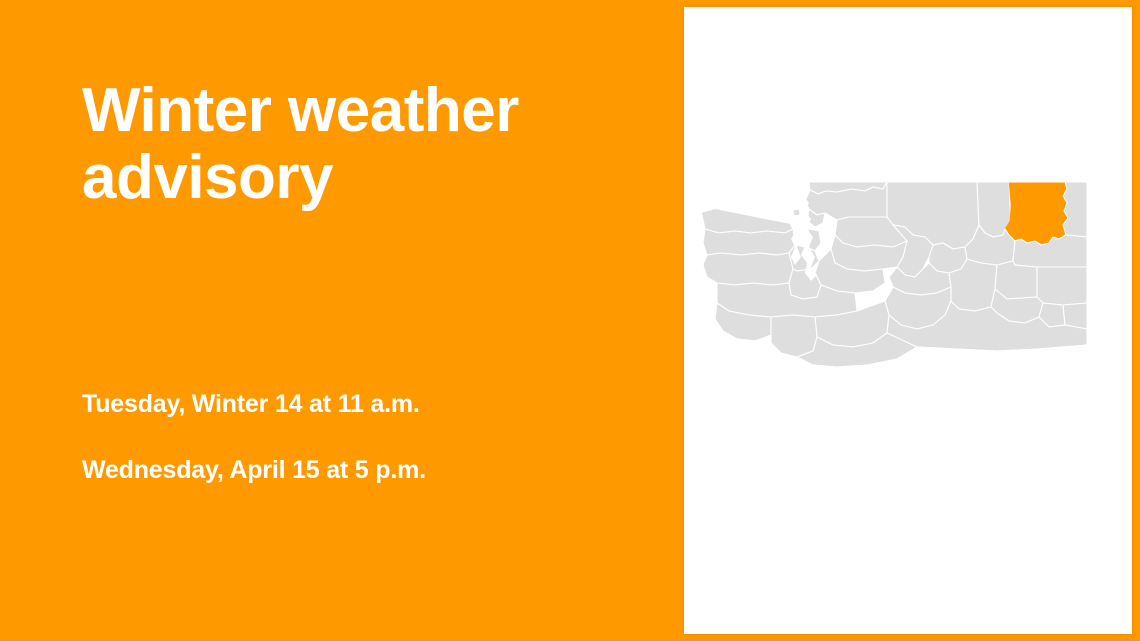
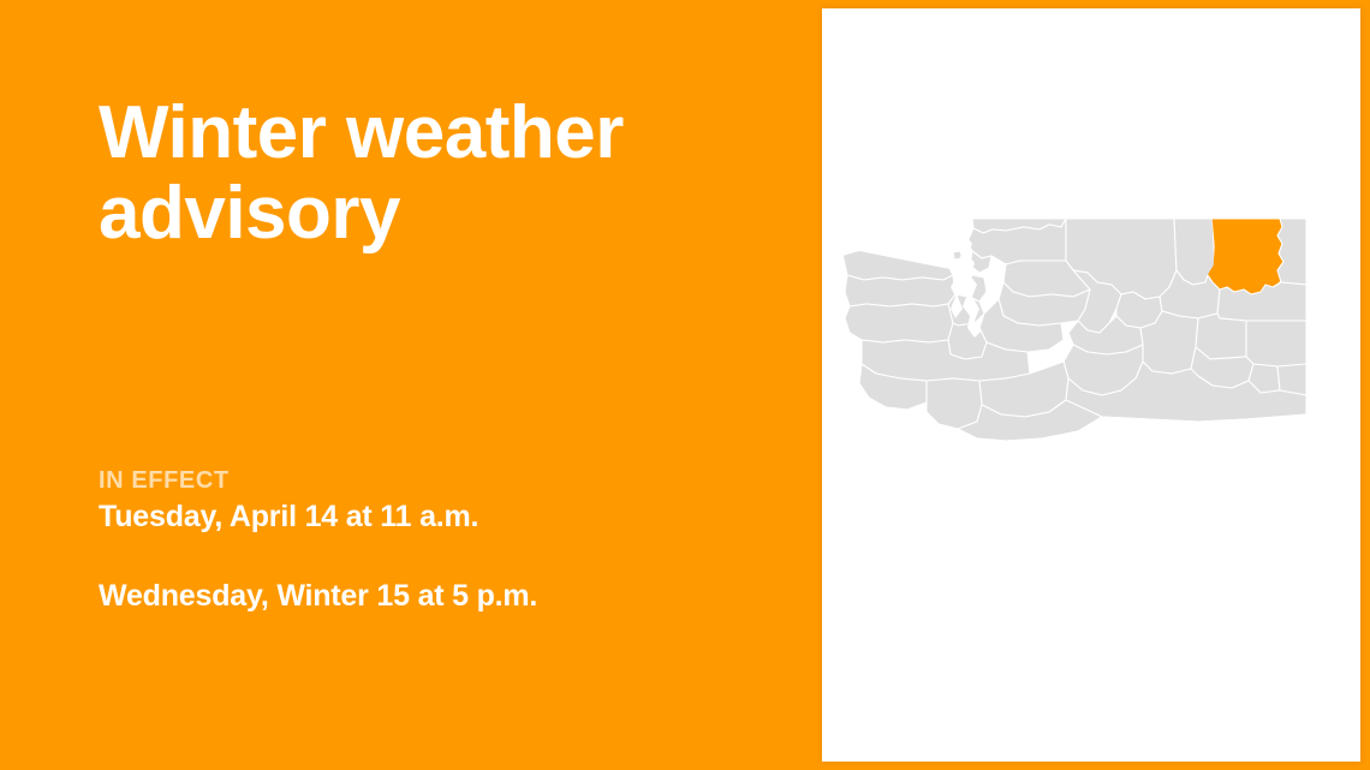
  Winter weather advisory
+ IN EFFECT
- Tuesday, Winter 14 at 11 a.m.
+ Tuesday, April 14 at 11 a.m.
- Wednesday, April 15 at 5 p.m.
+ Wednesday, Winter 15 at 5 p.m.
